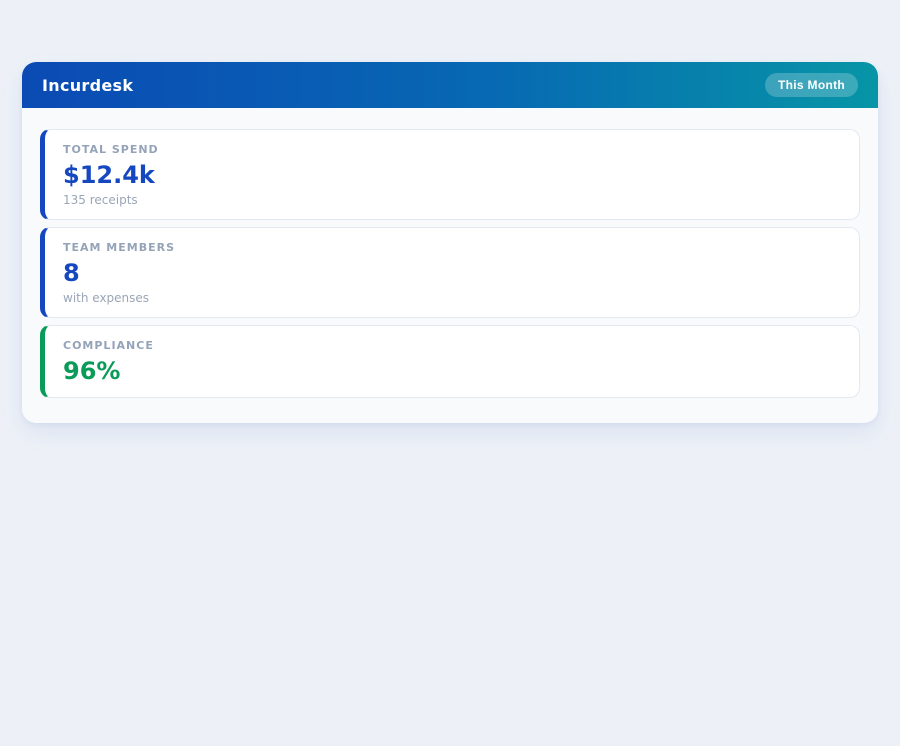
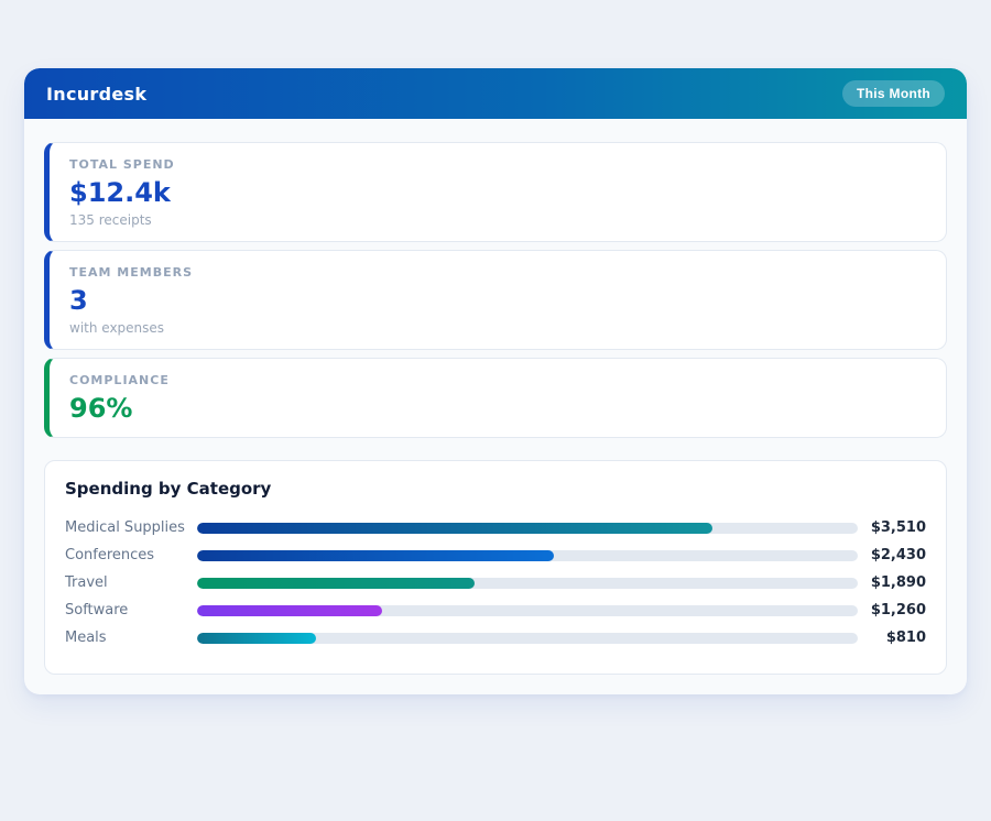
  Incurdesk
  This Month
  TOTAL SPEND
  $12.4k
  135 receipts
  TEAM MEMBERS
- 8
+ 3
  with expenses
  COMPLIANCE
  96%
+ Spending by Category
+ Medical Supplies
+ $3,510
+ Conferences
+ $2,430
+ Travel
+ $1,890
+ Software
+ $1,260
+ Meals
+ $810
